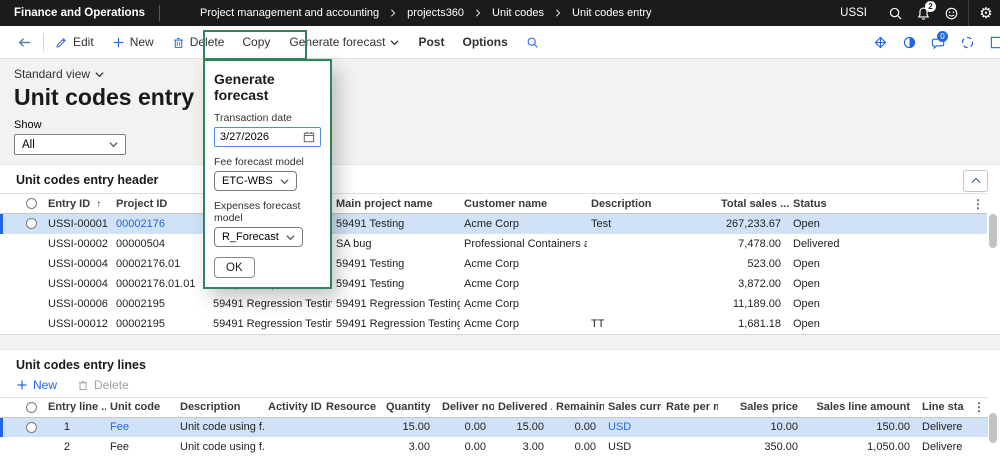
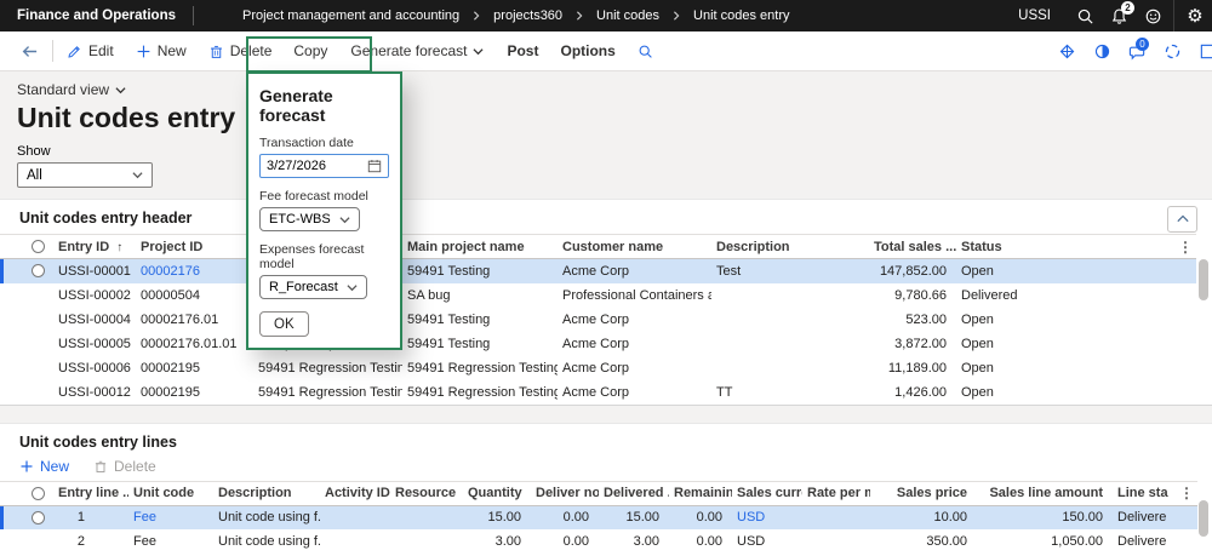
  Finance and Operations
  Project management and accounting
  projects360
  Unit codes
  Unit codes entry
  USSI
  2
  ⚙
  Edit
  New
  Delete
  Copy
  Generate forecast
  Post
  Options
  0
  Standard view
  Unit codes entry
  Show
  All
  Unit codes entry header
  	Entry ID ↑	Project ID		Main project name	Customer name	Description	Total sales ...	Status	⋮
- 	USSI-00001	00002176		59491 Testing	Acme Corp	Test	267,233.67	Open
+ 	USSI-00001	00002176		59491 Testing	Acme Corp	Test	147,852.00	Open
- 	USSI-00002	00000504		SA bug	Professional Containers a		7,478.00	Delivered
+ 	USSI-00002	00000504		SA bug	Professional Containers a		9,780.66	Delivered
- 	USSI-00004	00002176.01.01		59491 Testing	Acme Corp		3,872.00	Open
+ 	USSI-00005	00002176.01.01		59491 Testing	Acme Corp		3,872.00	Open
  	USSI-00006	00002195	59491 Regression Testin	59491 Regression Testing	Acme Corp		11,189.00	Open
- 	USSI-00012	00002195	59491 Regression Testin	59491 Regression Testing	Acme Corp	TT	1,681.18	Open
+ 	USSI-00012	00002195	59491 Regression Testin	59491 Regression Testing	Acme Corp	TT	1,426.00	Open
  Unit codes entry lines
  New
  Delete
  	Entry line ..	Unit code	Description	Activity ID	Resource	Quantity	Deliver no	Delivered	Remainin	Sales curr	Rate per m	Sales price	Sales line amount	Line sta	⋮
  	1	Fee	Unit code using f.			15.00	0.00	15.00	0.00	USD		10.00	150.00	Delivere
  	2	Fee	Unit code using f.			3.00	0.00	3.00	0.00	USD		350.00	1,050.00	Delivere
  Generate forecast
  Transaction date
  3/27/2026
  Fee forecast model
  ETC-WBS
  Expenses forecast model
  R_Forecast
  OK
